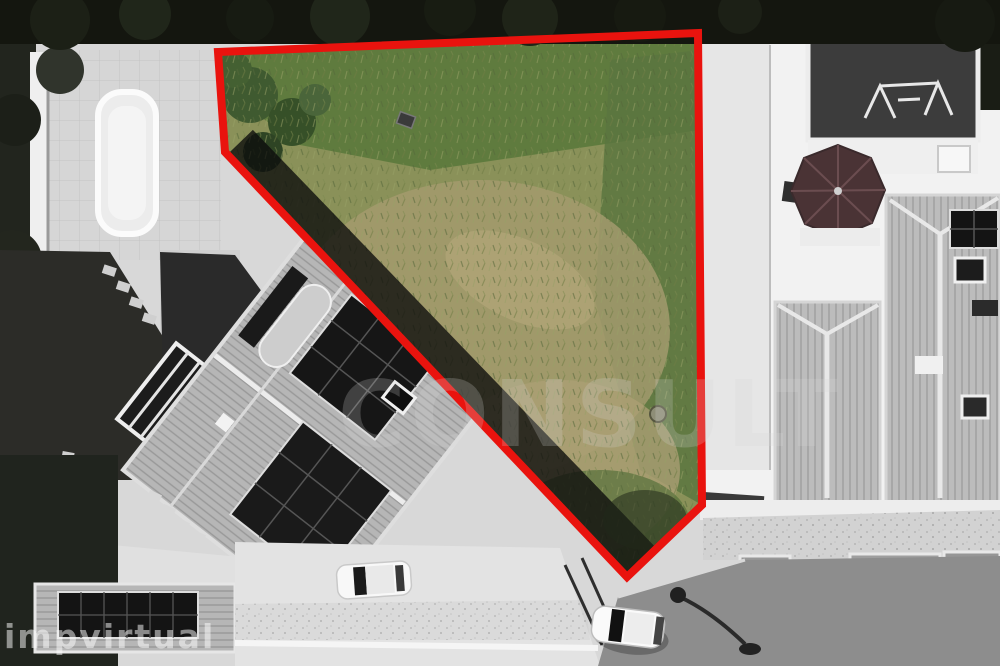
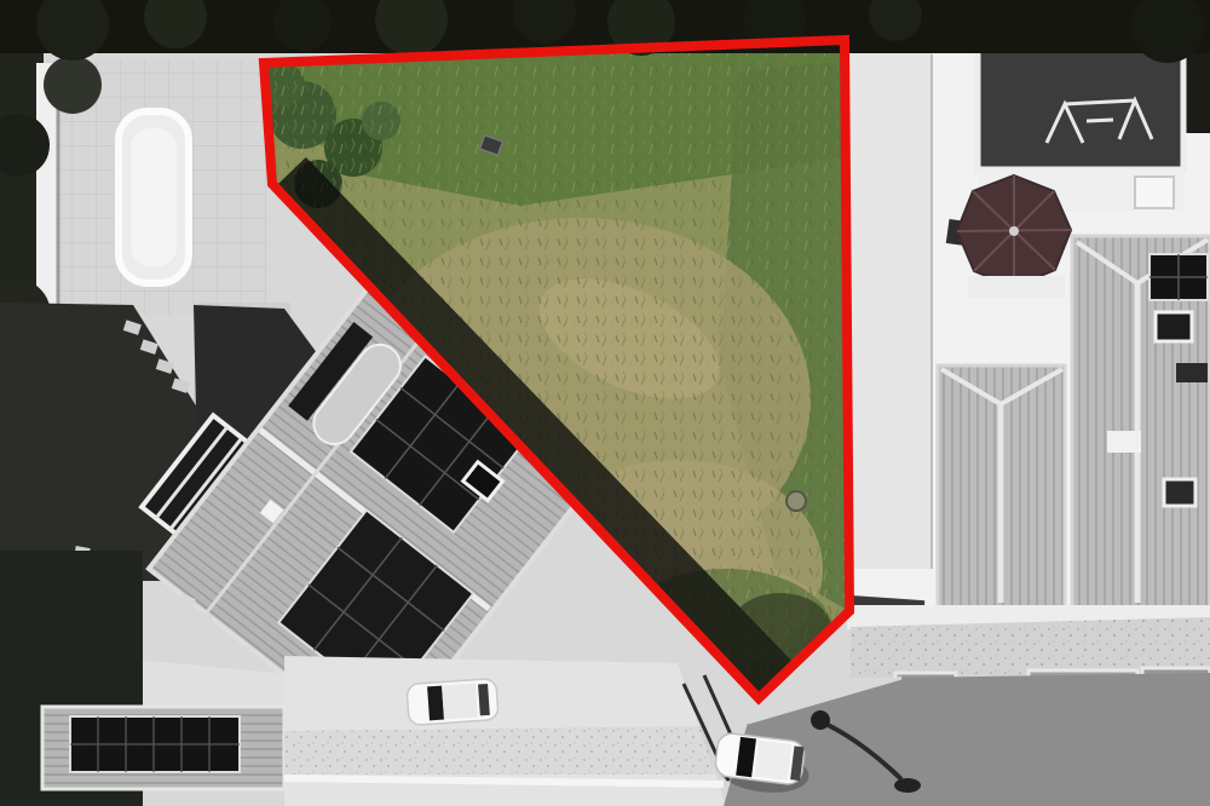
- CONSULT
- impvirtual
